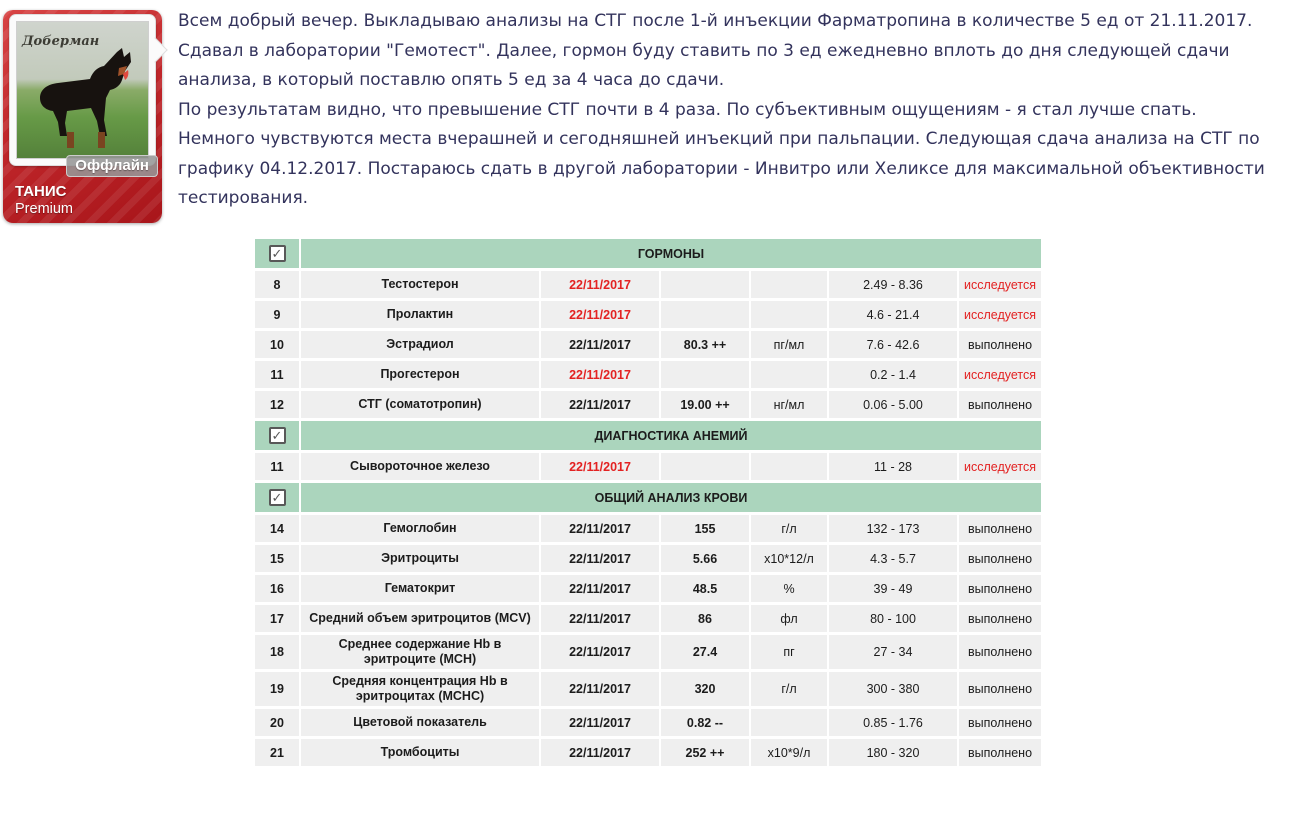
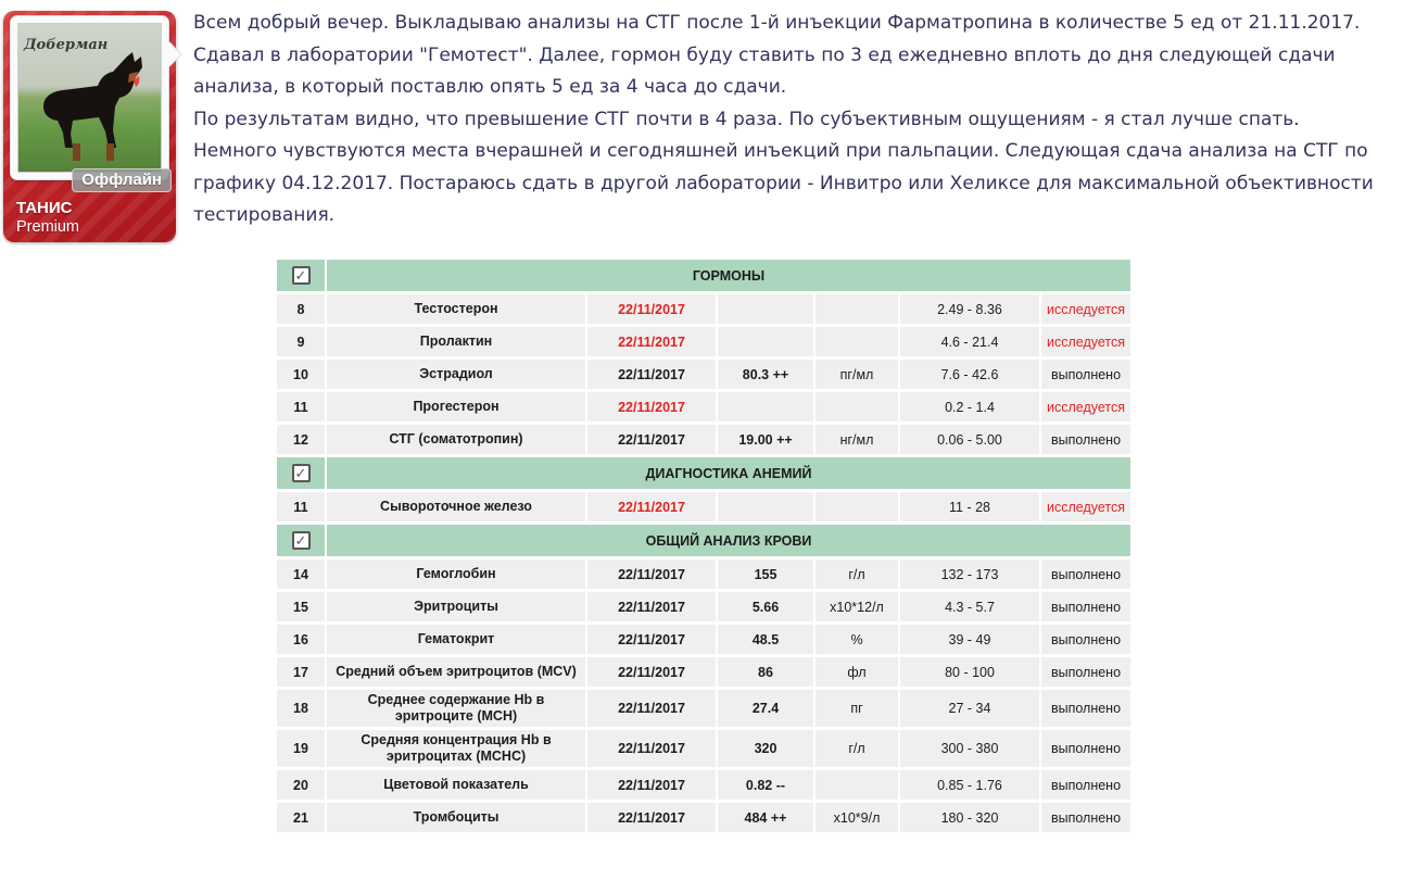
  Доберман
  Оффлайн
  ТАНИС
  Premium
  Всем добрый вечер. Выкладываю анализы на СТГ после 1-й инъекции Фарматропина в количестве 5 ед от 21.11.2017.
  Сдавал в лаборатории "Гемотест". Далее, гормон буду ставить по 3 ед ежедневно вплоть до дня следующей сдачи
  анализа, в который поставлю опять 5 ед за 4 часа до сдачи.
  По результатам видно, что превышение СТГ почти в 4 раза. По субъективным ощущениям - я стал лучше спать.
  Немного чувствуются места вчерашней и сегодняшней инъекций при пальпации. Следующая сдача анализа на СТГ по
  графику 04.12.2017. Постараюсь сдать в другой лаборатории - Инвитро или Хеликсе для максимальной объективности
  тестирования.
  ✓	ГОРМОНЫ
  8	Тестостерон	22/11/2017			2.49 - 8.36	исследуется
  9	Пролактин	22/11/2017			4.6 - 21.4	исследуется
  10	Эстрадиол	22/11/2017	80.3 ++	пг/мл	7.6 - 42.6	выполнено
  11	Прогестерон	22/11/2017			0.2 - 1.4	исследуется
  12	СТГ (соматотропин)	22/11/2017	19.00 ++	нг/мл	0.06 - 5.00	выполнено
  ✓	ДИАГНОСТИКА АНЕМИЙ
  11	Сывороточное железо	22/11/2017			11 - 28	исследуется
  ✓	ОБЩИЙ АНАЛИЗ КРОВИ
  14	Гемоглобин	22/11/2017	155	г/л	132 - 173	выполнено
  15	Эритроциты	22/11/2017	5.66	х10*12/л	4.3 - 5.7	выполнено
  16	Гематокрит	22/11/2017	48.5	%	39 - 49	выполнено
  17	Средний объем эритроцитов (MCV)	22/11/2017	86	фл	80 - 100	выполнено
  18	Среднее содержание Hb в эритроците (MCH)	22/11/2017	27.4	пг	27 - 34	выполнено
  19	Средняя концентрация Hb в эритроцитах (MCHC)	22/11/2017	320	г/л	300 - 380	выполнено
  20	Цветовой показатель	22/11/2017	0.82 --		0.85 - 1.76	выполнено
- 21	Тромбоциты	22/11/2017	252 ++	х10*9/л	180 - 320	выполнено
+ 21	Тромбоциты	22/11/2017	484 ++	х10*9/л	180 - 320	выполнено
